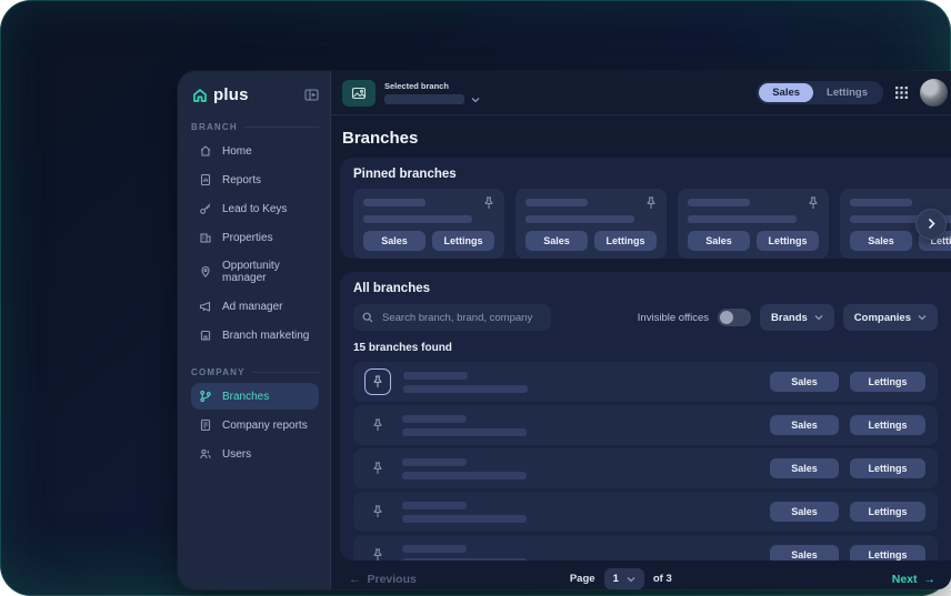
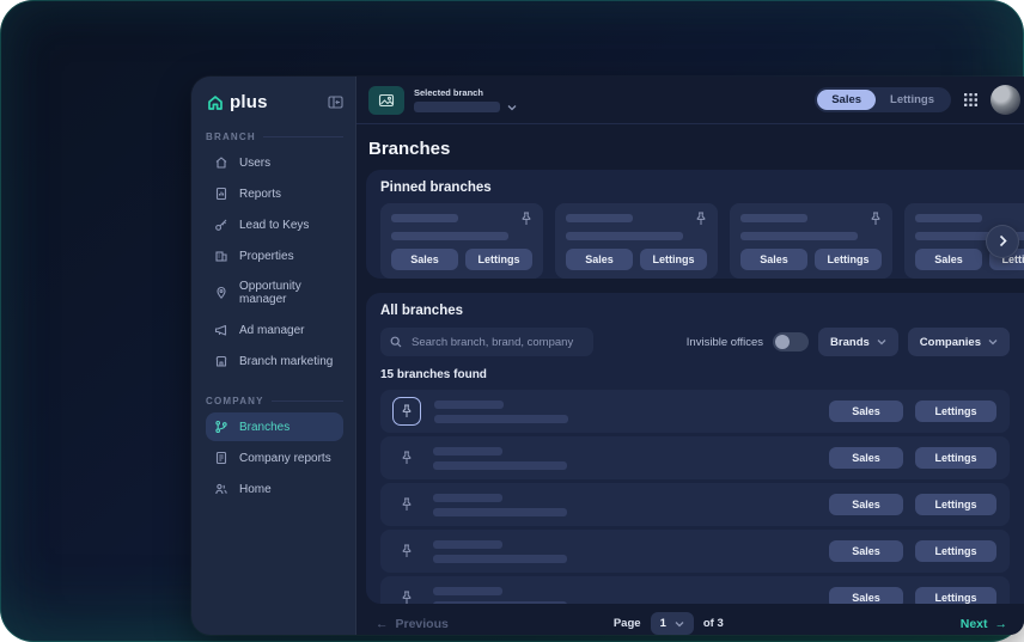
  plus
  BRANCH
- Home
+ Users
  Reports
  Lead to Keys
  Properties
  Opportunity manager
  Ad manager
  Branch marketing
  COMPANY
  Branches
  Company reports
- Users
+ Home
  Selected branch
  Sales
  Lettings
  Branches
  Pinned branches
  Sales
  Lettings
  Sales
  Lettings
  Sales
  Lettings
  Sales
  All branches
  Search branch, brand, company
  Invisible offices
  Brands
  Companies
  15 branches found
  Sales
  Lettings
  Sales
  Lettings
  Sales
  Lettings
  Sales
  Lettings
  Sales
  Lettings
  ←
  Previous
  Page
  1
  of 3
  Next
  →
